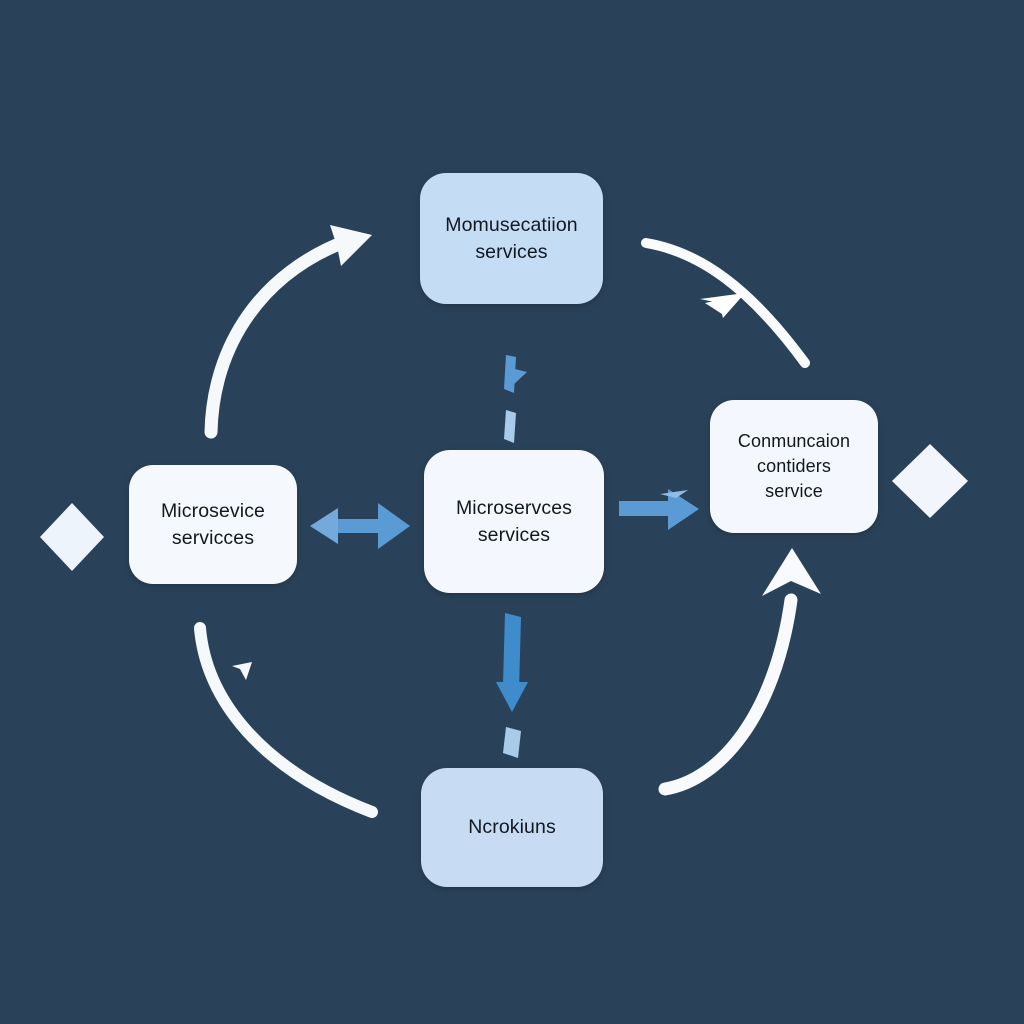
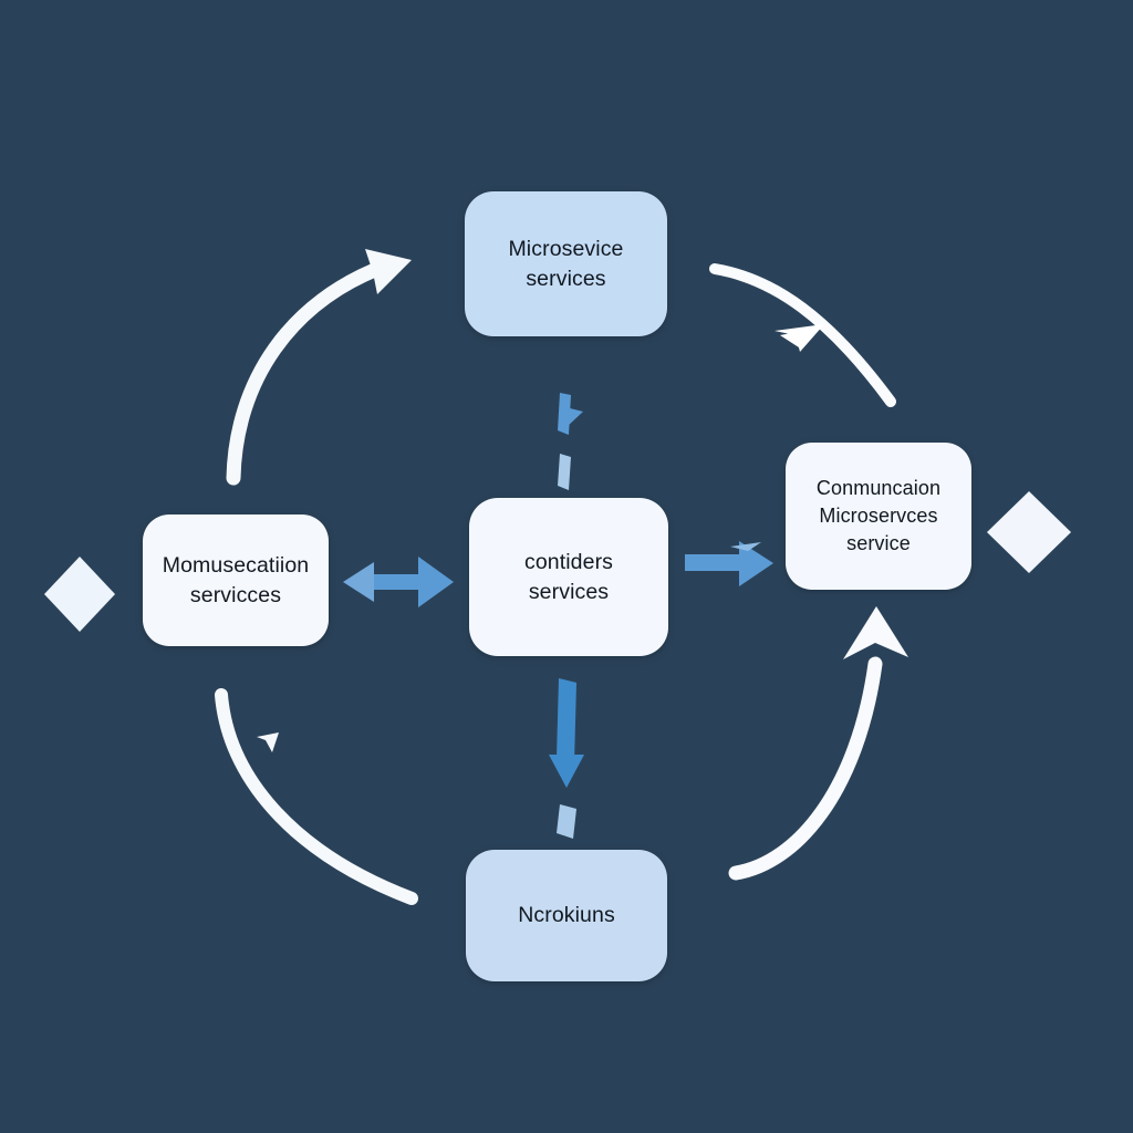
- Momusecatiion
+ Microsevice
  services
- Microsevice
+ Momusecatiion
  servicces
- Microservces
+ contiders
  services
  Conmuncaion
- contiders
+ Microservces
  service
  Ncrokiuns
